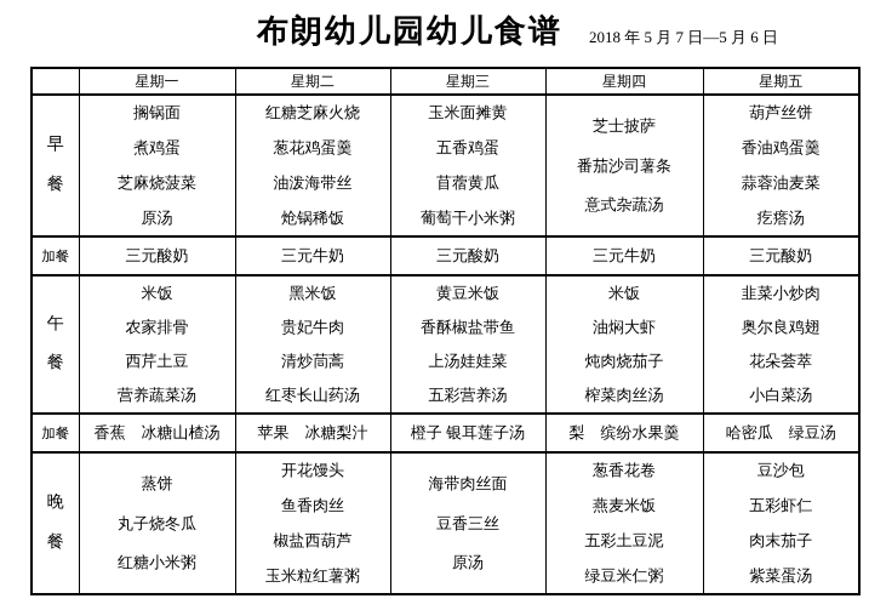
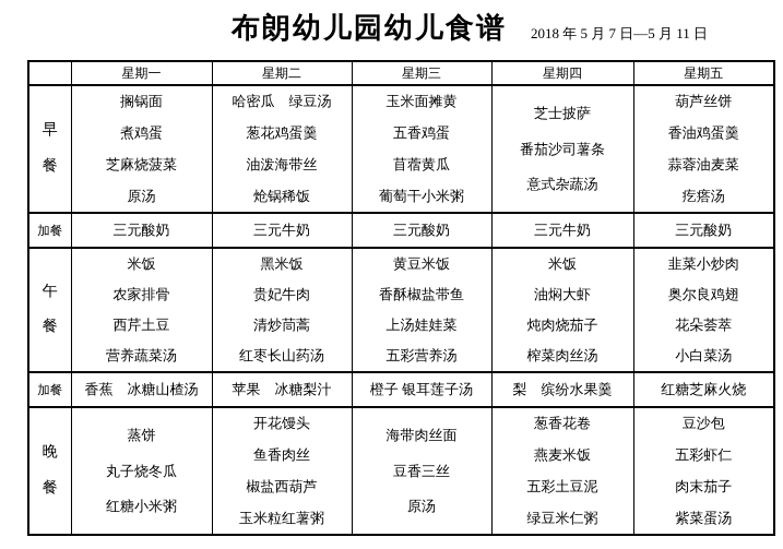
  布朗幼儿园幼儿食谱
- 2018 年 5 月 7 日—5 月 6 日
+ 2018 年 5 月 7 日—5 月 11 日
  	星期一	星期二	星期三	星期四	星期五
- 早餐	搁锅面 煮鸡蛋 芝麻烧菠菜 原汤	红糖芝麻火烧 葱花鸡蛋羹 油泼海带丝 炝锅稀饭	玉米面摊黄 五香鸡蛋 苜蓿黄瓜 葡萄干小米粥	芝士披萨 番茄沙司薯条 意式杂蔬汤	葫芦丝饼 香油鸡蛋羹 蒜蓉油麦菜 疙瘩汤
+ 早餐	搁锅面 煮鸡蛋 芝麻烧菠菜 原汤	哈密瓜 绿豆汤 葱花鸡蛋羹 油泼海带丝 炝锅稀饭	玉米面摊黄 五香鸡蛋 苜蓿黄瓜 葡萄干小米粥	芝士披萨 番茄沙司薯条 意式杂蔬汤	葫芦丝饼 香油鸡蛋羹 蒜蓉油麦菜 疙瘩汤
  加餐	三元酸奶	三元牛奶	三元酸奶	三元牛奶	三元酸奶
  午餐	米饭 农家排骨 西芹土豆 营养蔬菜汤	黑米饭 贵妃牛肉 清炒茼蒿 红枣长山药汤	黄豆米饭 香酥椒盐带鱼 上汤娃娃菜 五彩营养汤	米饭 油焖大虾 炖肉烧茄子 榨菜肉丝汤	韭菜小炒肉 奥尔良鸡翅 花朵荟萃 小白菜汤
- 加餐	香蕉 冰糖山楂汤	苹果 冰糖梨汁	橙子 银耳莲子汤	梨 缤纷水果羹	哈密瓜 绿豆汤
+ 加餐	香蕉 冰糖山楂汤	苹果 冰糖梨汁	橙子 银耳莲子汤	梨 缤纷水果羹	红糖芝麻火烧
  晚餐	蒸饼 丸子烧冬瓜 红糖小米粥	开花馒头 鱼香肉丝 椒盐西葫芦 玉米粒红薯粥	海带肉丝面 豆香三丝 原汤	葱香花卷 燕麦米饭 五彩土豆泥 绿豆米仁粥	豆沙包 五彩虾仁 肉末茄子 紫菜蛋汤
